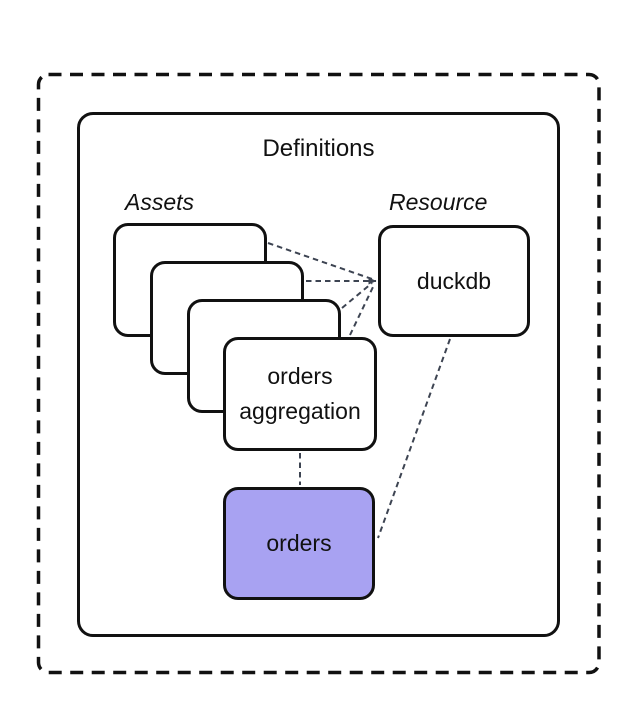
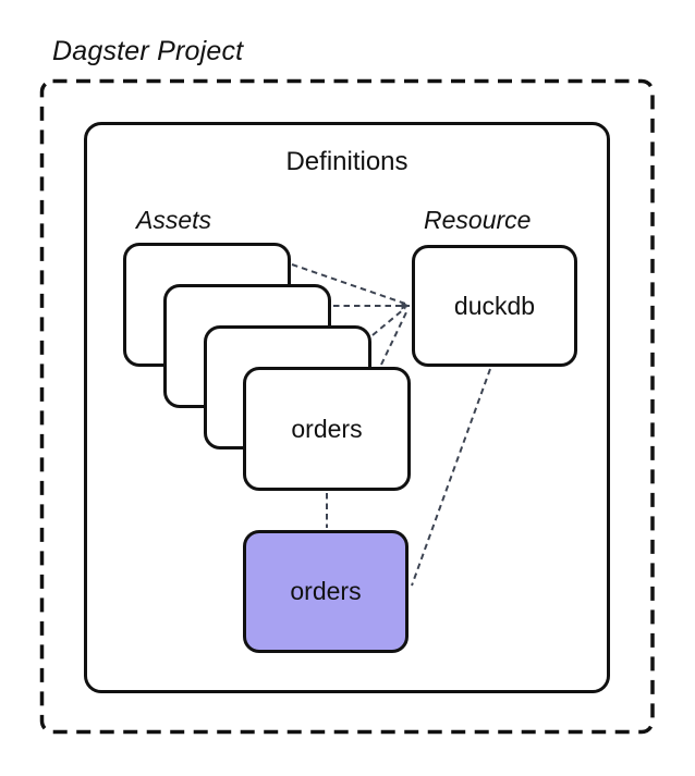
+ Dagster Project
  Definitions
  Assets
  Resource
  orders
- aggregation
  duckdb
  orders
